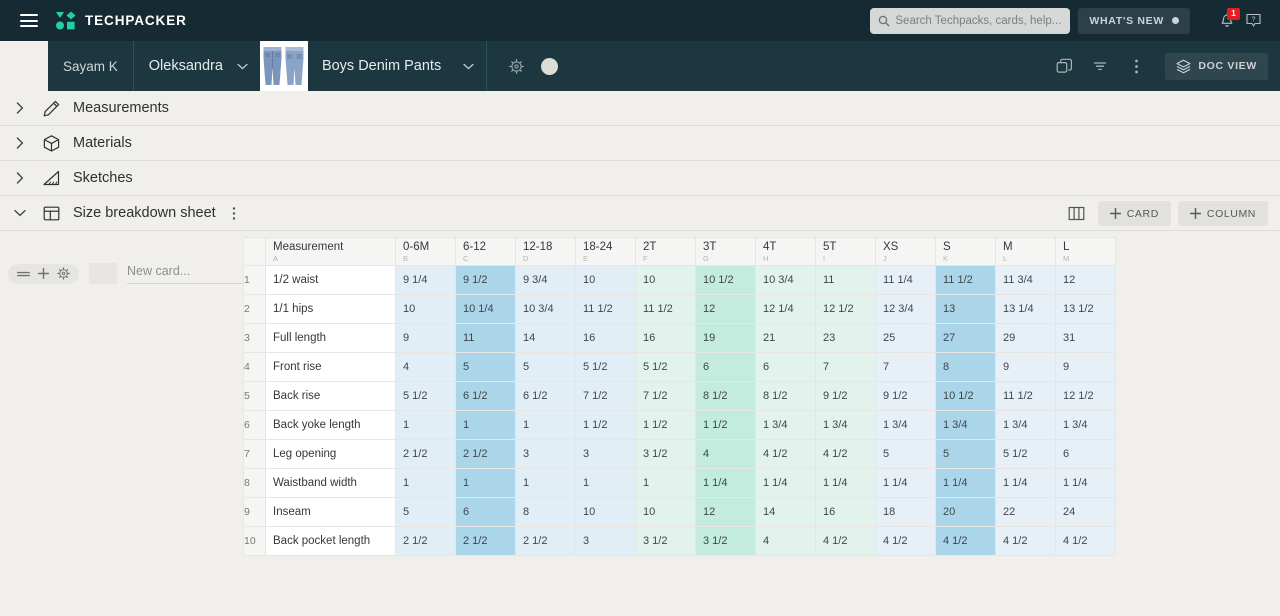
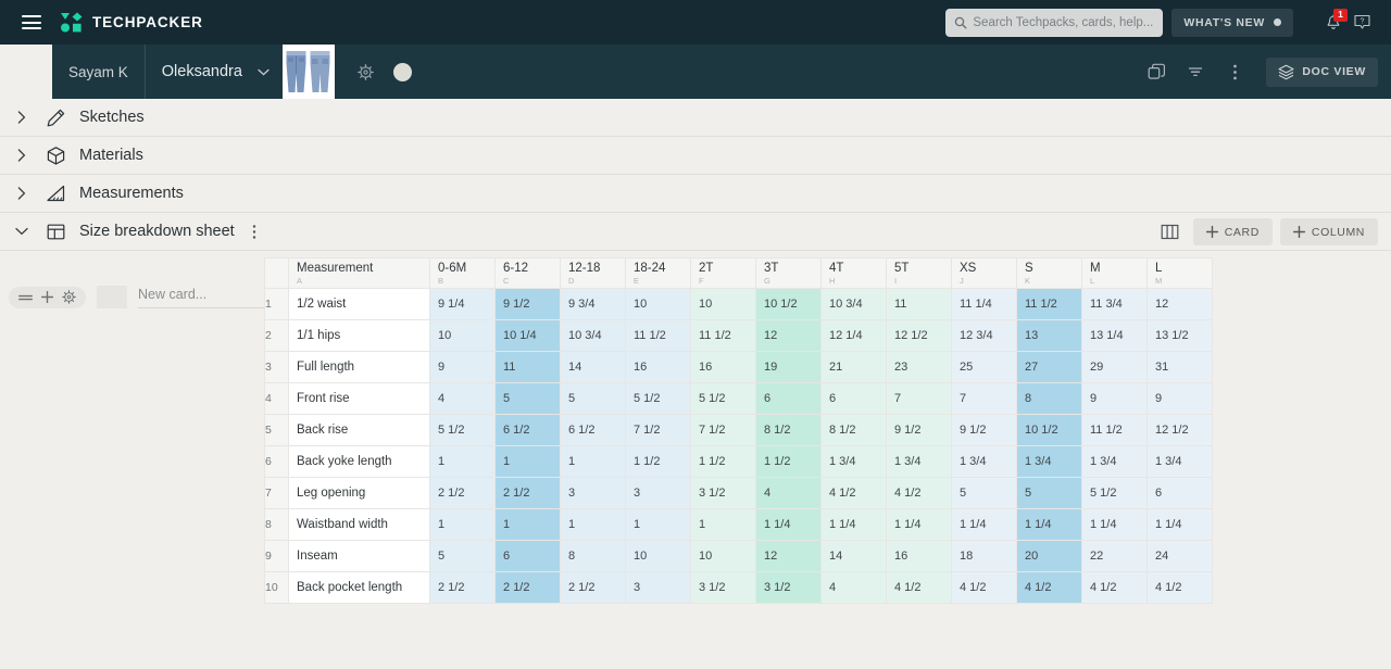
  TECHPACKER
  Search Techpacks, cards, help...
  WHAT'S NEW
  1
  Sayam K
  Oleksandra
- Boys Denim Pants
  DOC VIEW
- Measurements
+ Sketches
  Materials
- Sketches
+ Measurements
  Size breakdown sheet
  CARD
  COLUMN
  New card...
  	MeasurementA	0-6MB	6-12C	12-18D	18-24E	2TF	3TG	4TH	5TI	XSJ	SK	ML	LM
  1	1/2 waist	9 1/4	9 1/2	9 3/4	10	10	10 1/2	10 3/4	11	11 1/4	11 1/2	11 3/4	12
  2	1/1 hips	10	10 1/4	10 3/4	11 1/2	11 1/2	12	12 1/4	12 1/2	12 3/4	13	13 1/4	13 1/2
  3	Full length	9	11	14	16	16	19	21	23	25	27	29	31
  4	Front rise	4	5	5	5 1/2	5 1/2	6	6	7	7	8	9	9
  5	Back rise	5 1/2	6 1/2	6 1/2	7 1/2	7 1/2	8 1/2	8 1/2	9 1/2	9 1/2	10 1/2	11 1/2	12 1/2
  6	Back yoke length	1	1	1	1 1/2	1 1/2	1 1/2	1 3/4	1 3/4	1 3/4	1 3/4	1 3/4	1 3/4
  7	Leg opening	2 1/2	2 1/2	3	3	3 1/2	4	4 1/2	4 1/2	5	5	5 1/2	6
  8	Waistband width	1	1	1	1	1	1 1/4	1 1/4	1 1/4	1 1/4	1 1/4	1 1/4	1 1/4
  9	Inseam	5	6	8	10	10	12	14	16	18	20	22	24
  10	Back pocket length	2 1/2	2 1/2	2 1/2	3	3 1/2	3 1/2	4	4 1/2	4 1/2	4 1/2	4 1/2	4 1/2
